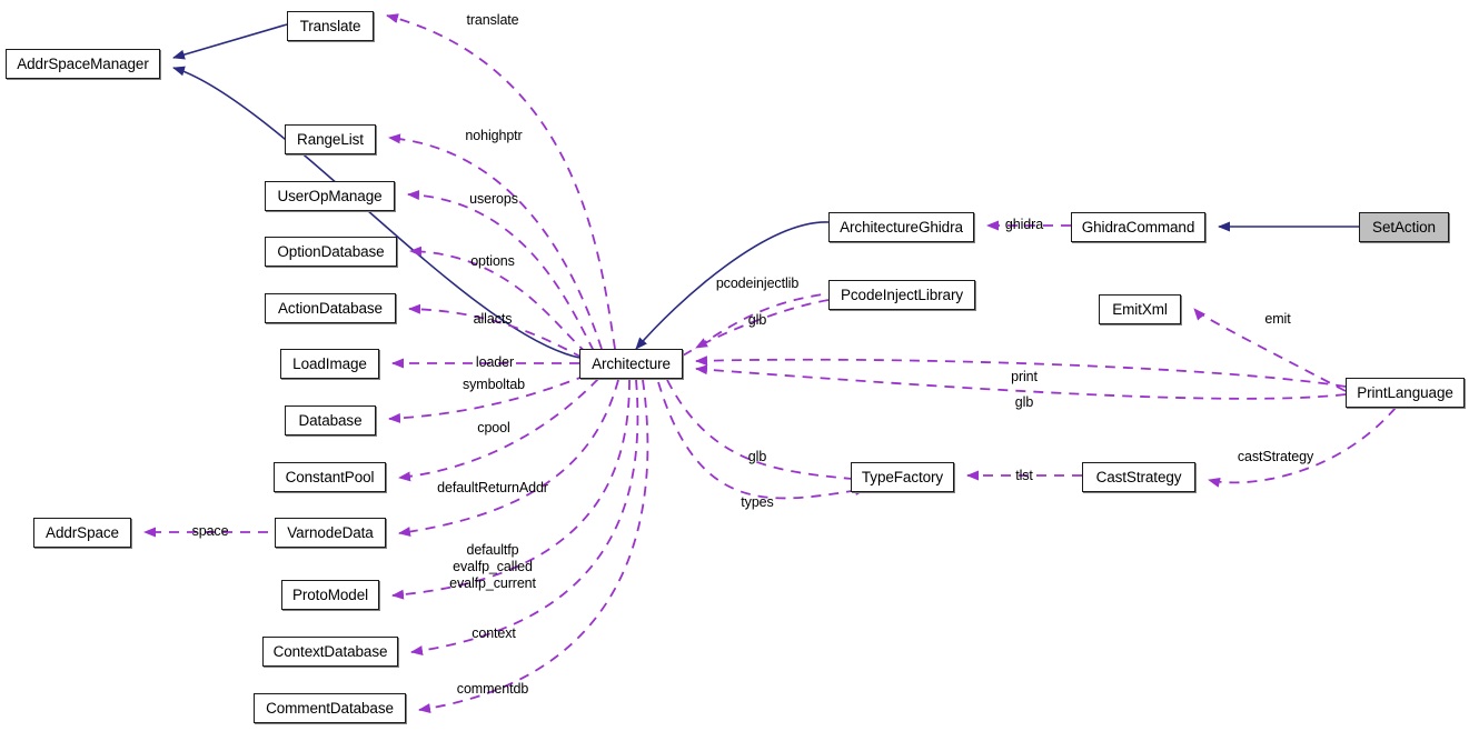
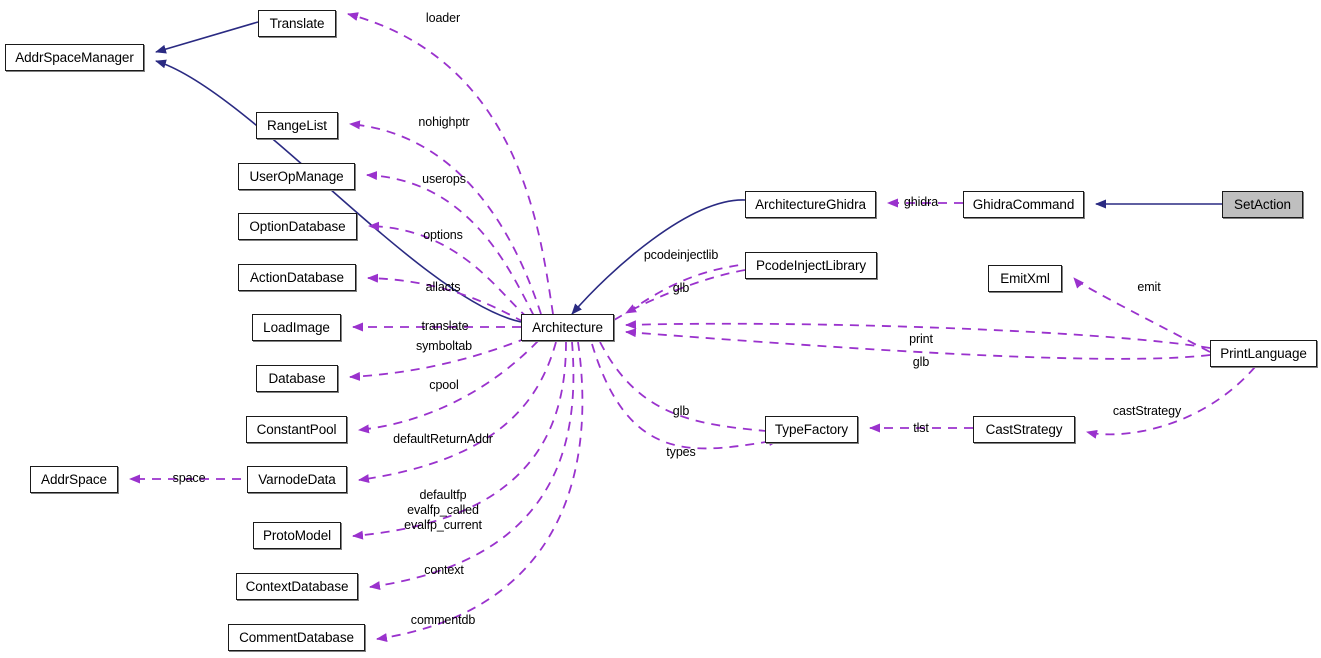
  Translate
  AddrSpaceManager
  RangeList
  UserOpManage
  OptionDatabase
  ActionDatabase
  LoadImage
  Database
  ConstantPool
  AddrSpace
  VarnodeData
  ProtoModel
  ContextDatabase
  CommentDatabase
  Architecture
  ArchitectureGhidra
  PcodeInjectLibrary
  TypeFactory
  GhidraCommand
  EmitXml
  CastStrategy
  PrintLanguage
  SetAction
- translate
+ loader
  nohighptr
  userops
  options
  allacts
- loader
+ translate
  symboltab
  cpool
  defaultReturnAddr
  space
  defaultfp
  evalfp_called
  evalfp_current
  context
  commentdb
  pcodeinjectlib
  glb
  glb
  types
  ghidra
  print
  glb
  tlst
  emit
  castStrategy
